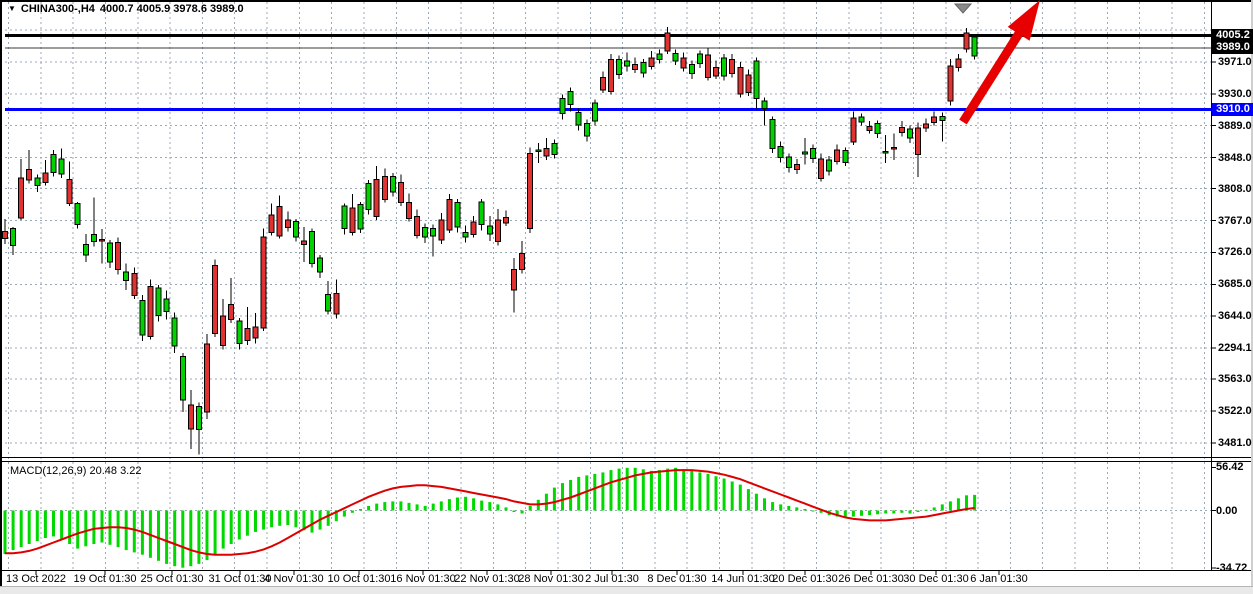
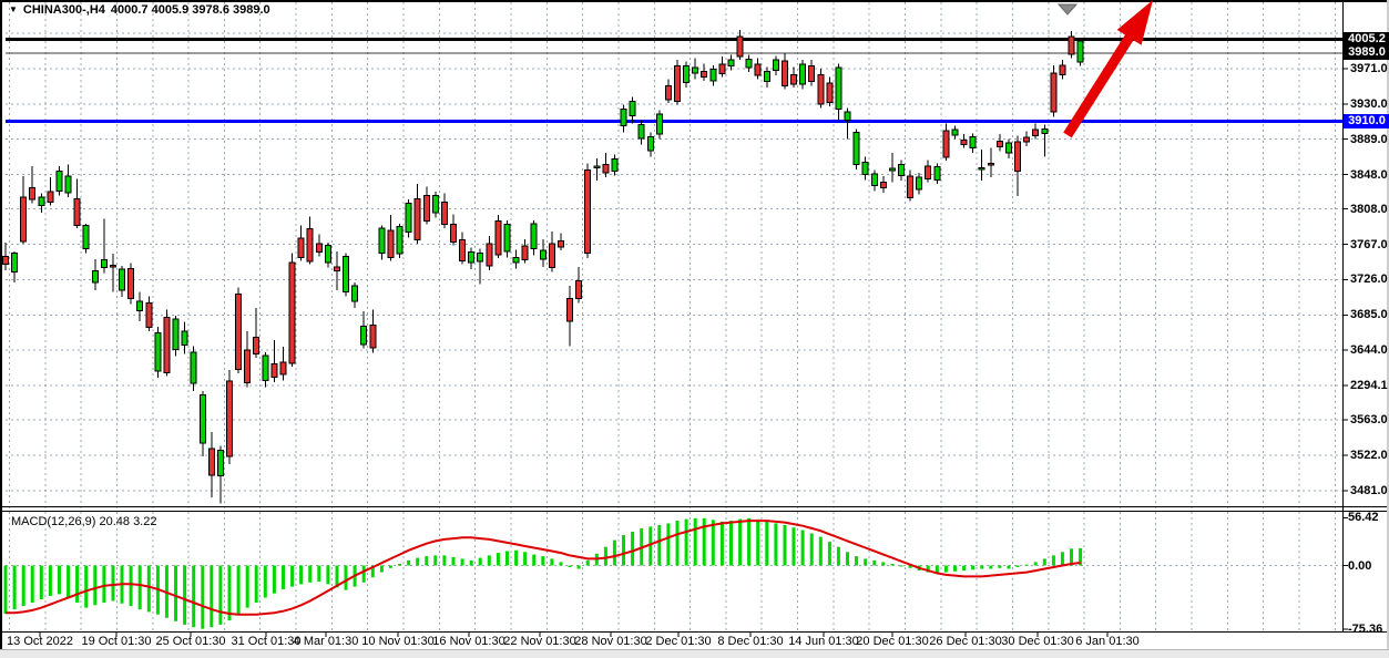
  ▼
  CHINA300-,H4
  4000.7 4005.9 3978.6 3989.0
  MACD(12,26,9) 20.48 3.22
  3971.0
  3930.0
  3889.0
  3848.0
  3808.0
  3767.0
  3726.0
  3685.0
  3644.0
  2294.1
  3563.0
  3522.0
  3481.0
  4005.2
  3989.0
  3910.0
  56.42
  0.00
- -34.72
+ -75.36
  13 Oct 2022
  19 Oct 01:30
  25 Oct 01:30
  31 Oct 01:30
- 4 Nov 01:30
+ 4 Mar 01:30
- 10 Oct 01:30
+ 10 Nov 01:30
  16 Nov 01:30
  22 Nov 01:30
  28 Nov 01:30
- 2 Jul 01:30
+ 2 Dec 01:30
  8 Dec 01:30
  14 Jun 01:30
  20 Dec 01:30
  26 Dec 01:30
  30 Dec 01:30
  6 Jan 01:30
